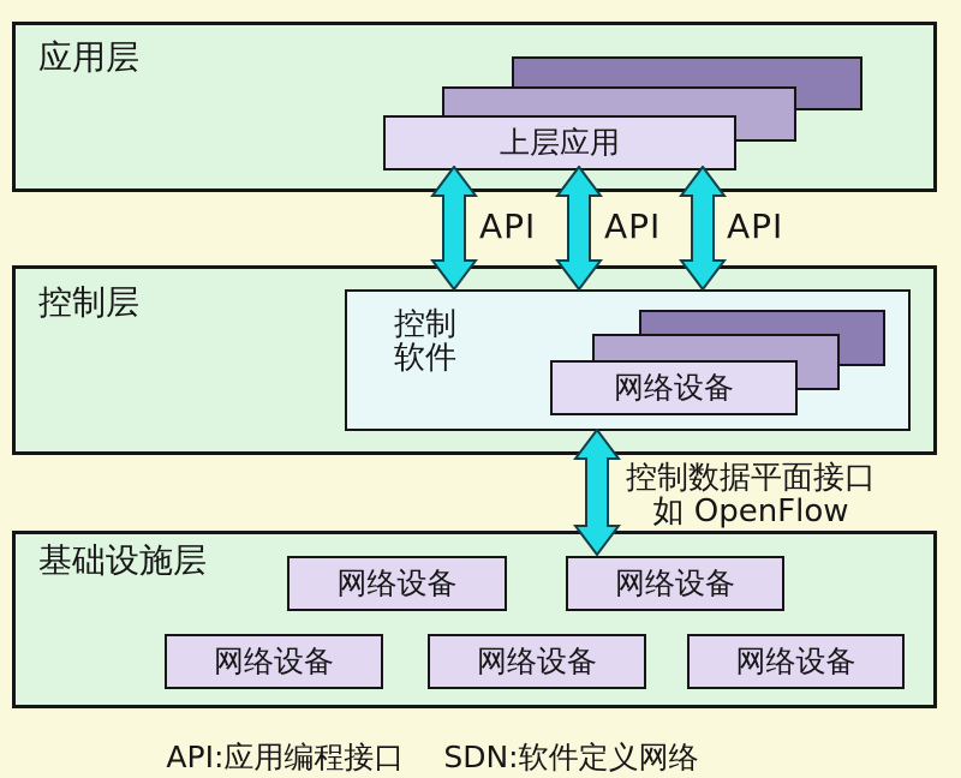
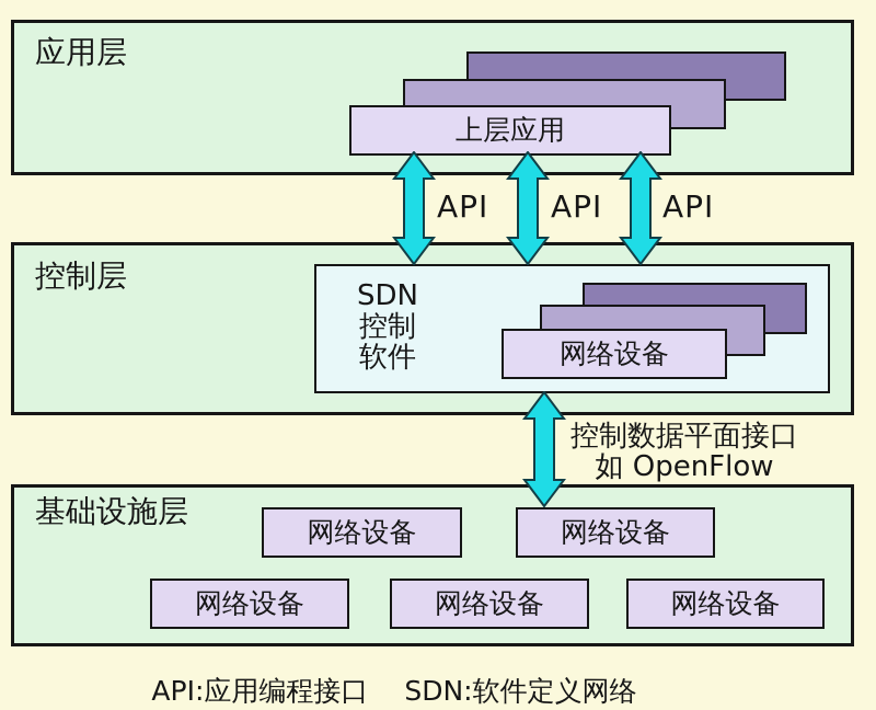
  应用层
  上层应用
  API
  API
  API
  控制层
+ SDN
  控制
  软件
  网络设备
  控制数据平面接口
  如 OpenFlow
  基础设施层
  网络设备
  网络设备
  网络设备
  网络设备
  网络设备
  API:应用编程接口 SDN:软件定义网络
